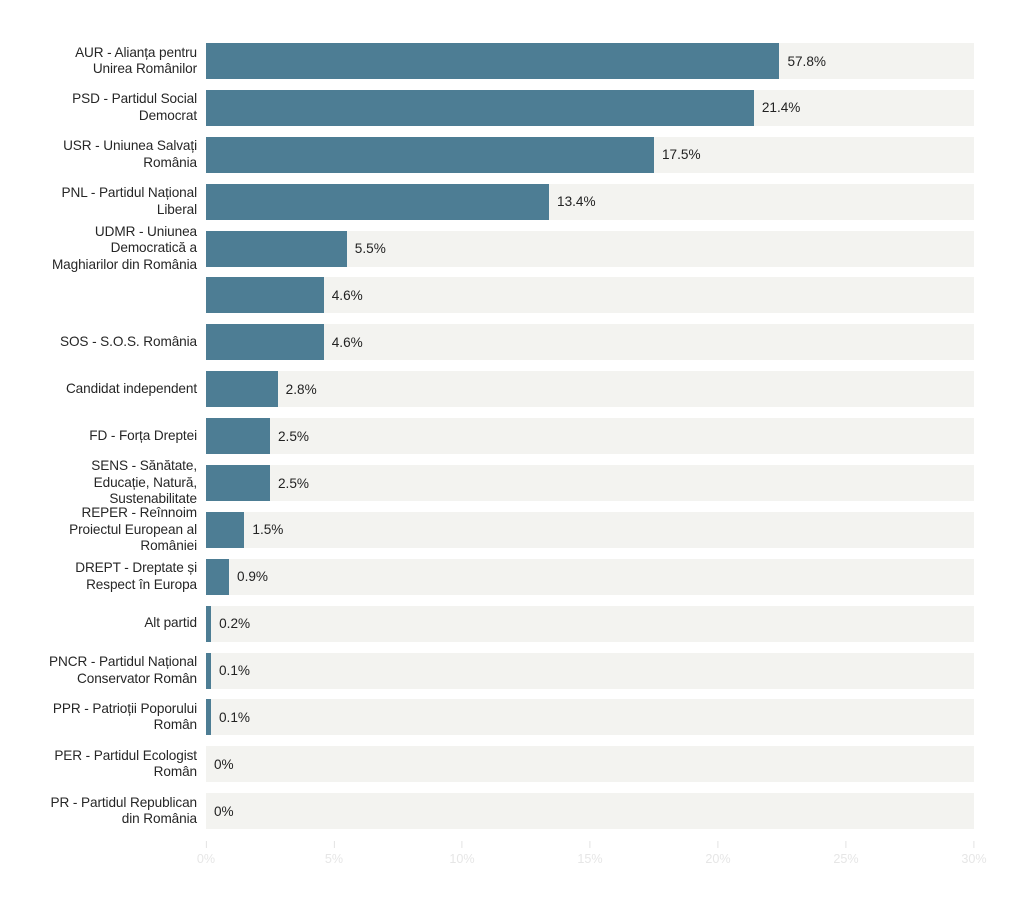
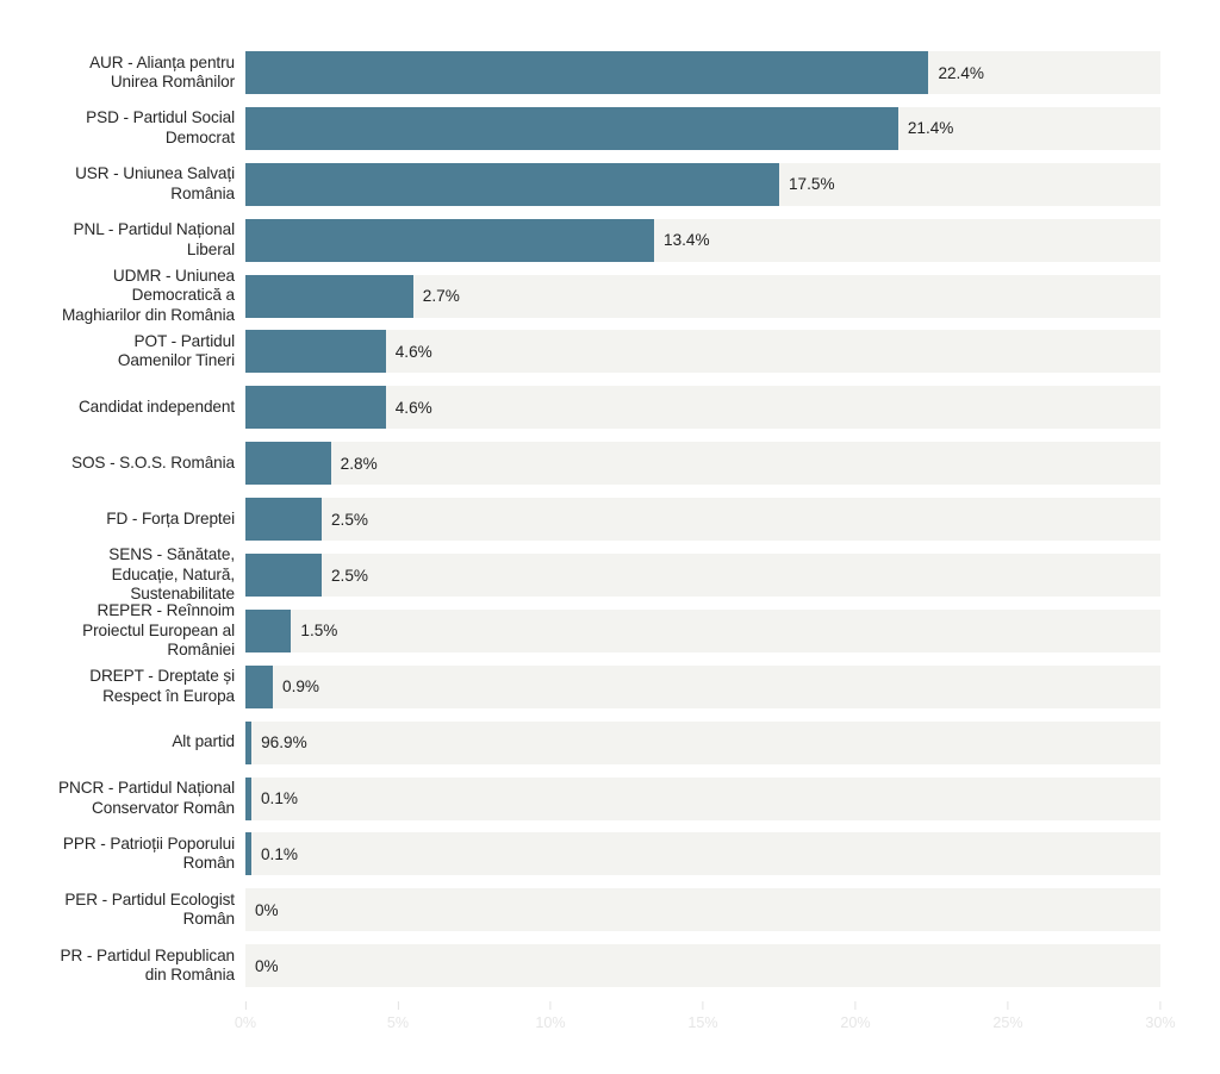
  AUR - Alianța pentru
  Unirea Românilor
- 57.8%
+ 22.4%
  PSD - Partidul Social
  Democrat
  21.4%
  USR - Uniunea Salvați
  România
  17.5%
  PNL - Partidul Național
  Liberal
  13.4%
  UDMR - Uniunea
  Democratică a
  Maghiarilor din România
- 5.5%
+ 2.7%
+ POT - Partidul
+ Oamenilor Tineri
  4.6%
- SOS - S.O.S. România
+ Candidat independent
  4.6%
- Candidat independent
+ SOS - S.O.S. România
  2.8%
  FD - Forța Dreptei
  2.5%
  SENS - Sănătate,
  Educație, Natură,
  Sustenabilitate
  2.5%
  REPER - Reînnoim
  Proiectul European al
  României
  1.5%
  DREPT - Dreptate și
  Respect în Europa
  0.9%
  Alt partid
- 0.2%
+ 96.9%
  PNCR - Partidul Național
  Conservator Român
  0.1%
  PPR - Patrioții Poporului
  Român
  0.1%
  PER - Partidul Ecologist
  Român
  0%
  PR - Partidul Republican
  din România
  0%
  0%
  5%
  10%
  15%
  20%
  25%
  30%
